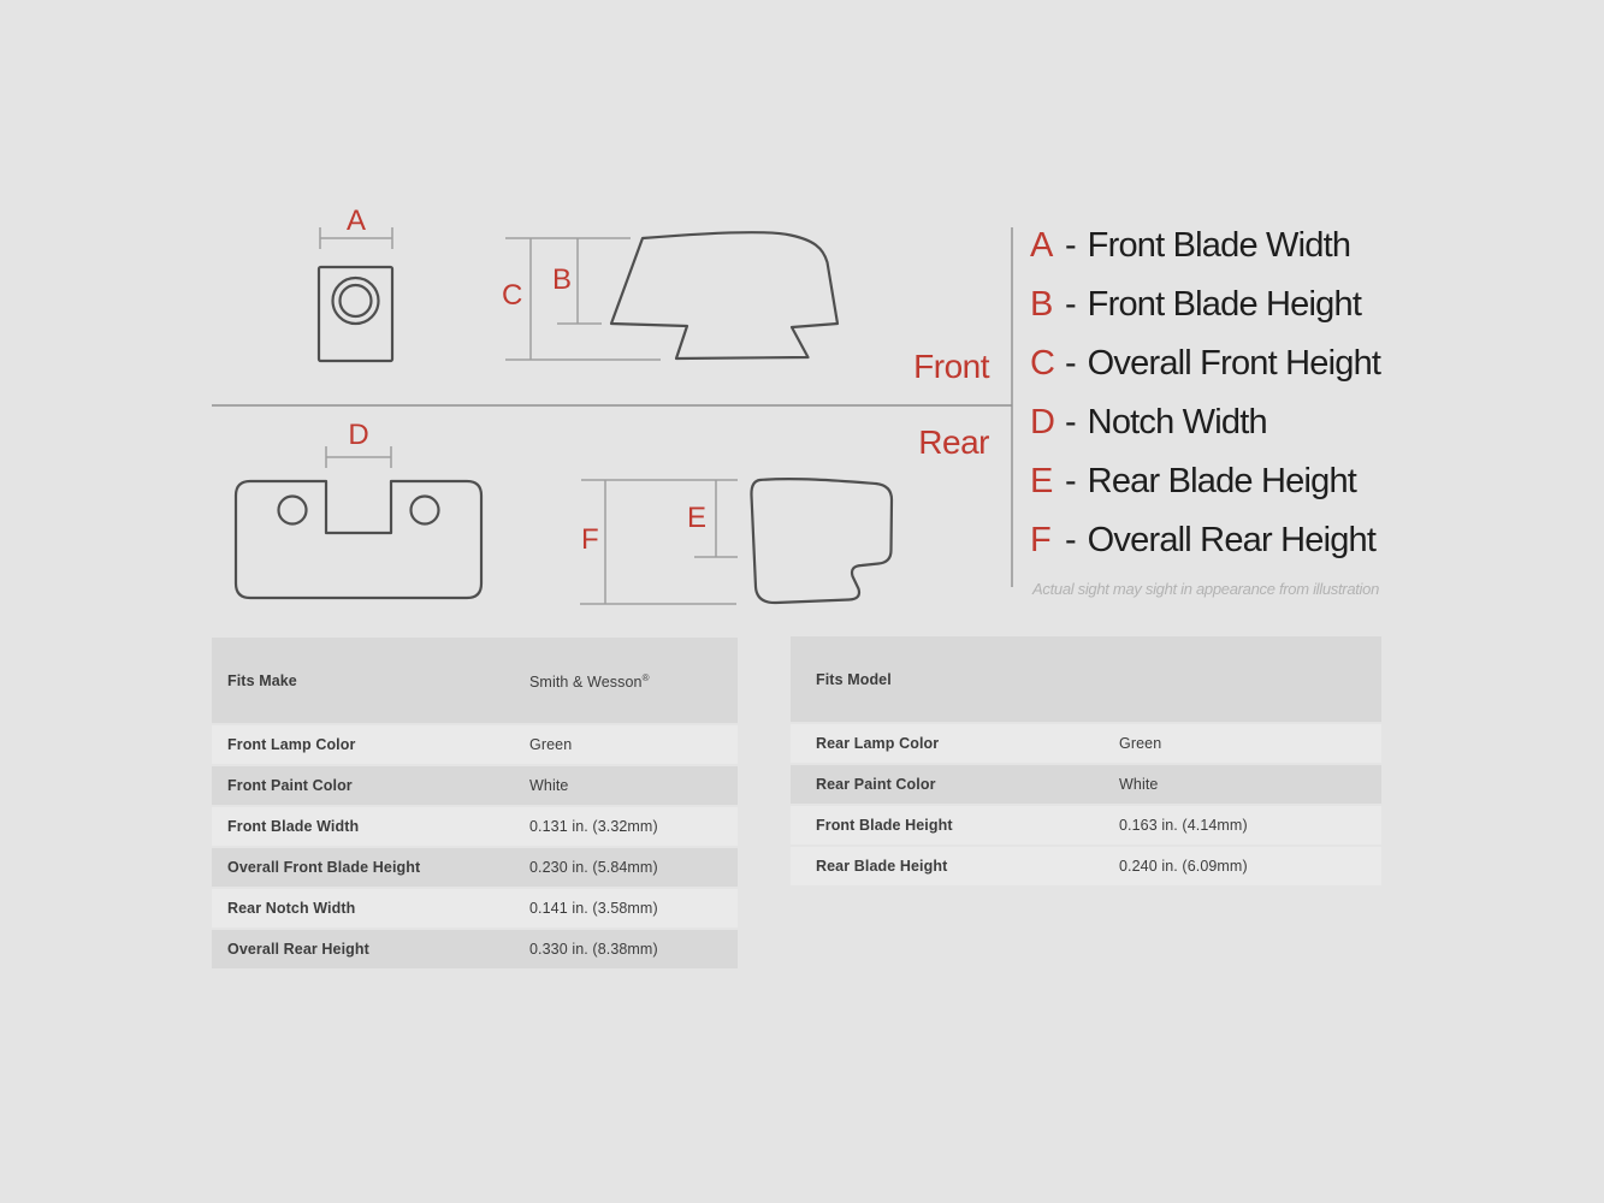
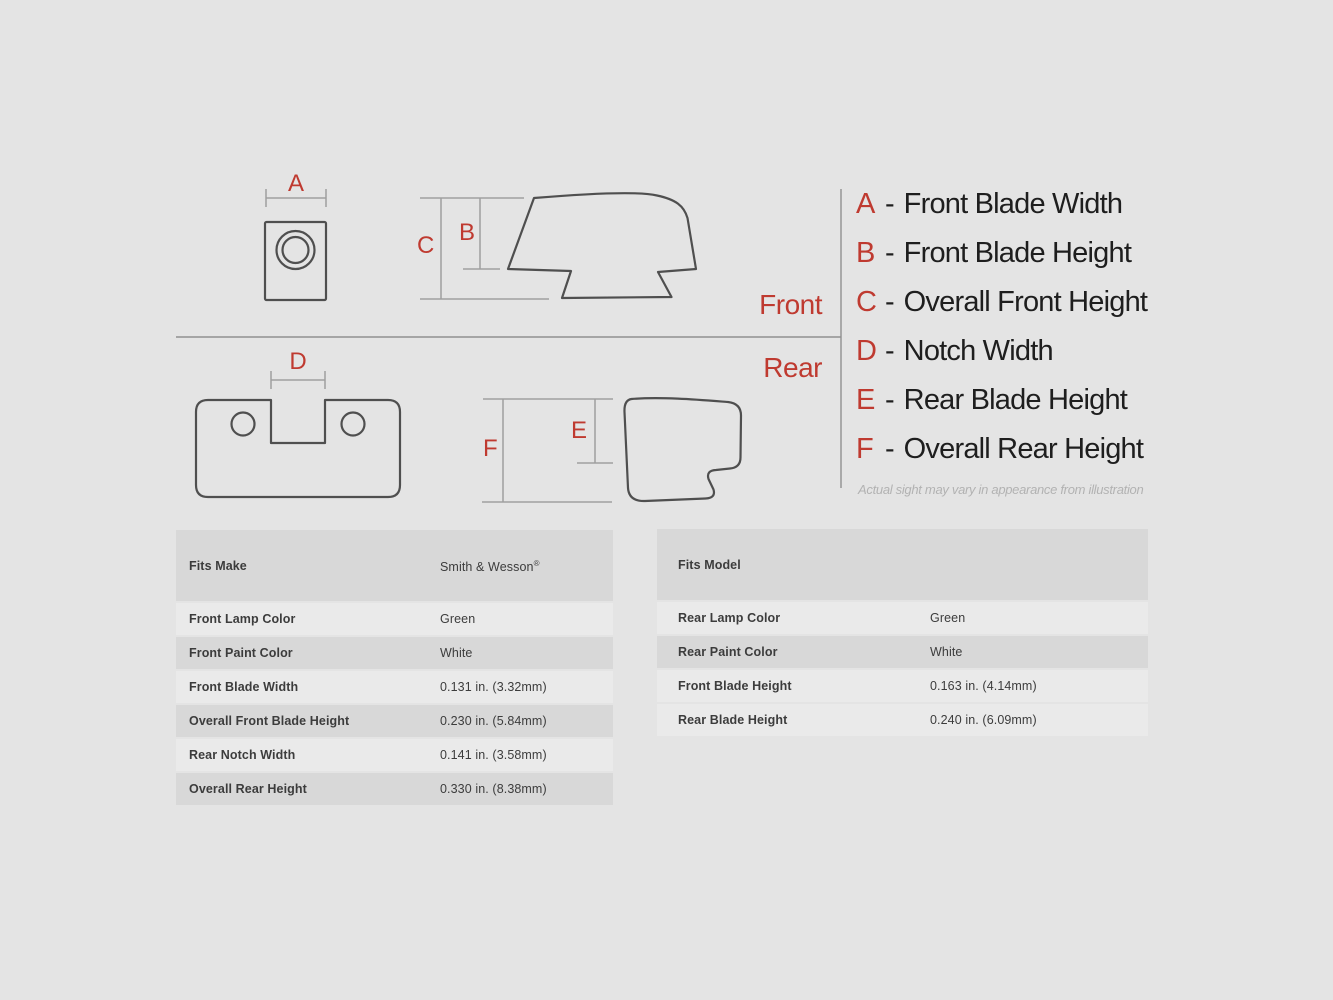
  A
  B
  C
  D
  E
  F
  Front
  Rear
  A
  -
  Front Blade Width
  B
  -
  Front Blade Height
  C
  -
  Overall Front Height
  D
  -
  Notch Width
  E
  -
  Rear Blade Height
  F
  -
  Overall Rear Height
- Actual sight may sight in appearance from illustration
+ Actual sight may vary in appearance from illustration
  Fits Make
  Smith & Wesson®
  Front Lamp Color
  Green
  Front Paint Color
  White
  Front Blade Width
  0.131 in. (3.32mm)
  Overall Front Blade Height
  0.230 in. (5.84mm)
  Rear Notch Width
  0.141 in. (3.58mm)
  Overall Rear Height
  0.330 in. (8.38mm)
  Fits Model
  Rear Lamp Color
  Green
  Rear Paint Color
  White
  Front Blade Height
  0.163 in. (4.14mm)
  Rear Blade Height
  0.240 in. (6.09mm)
